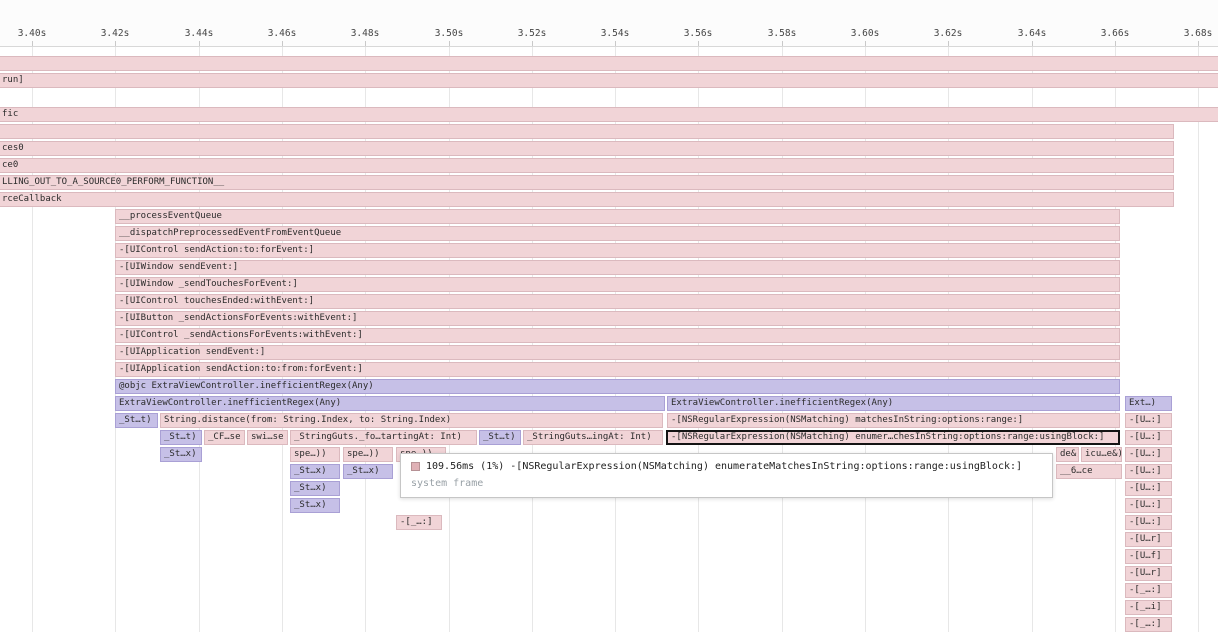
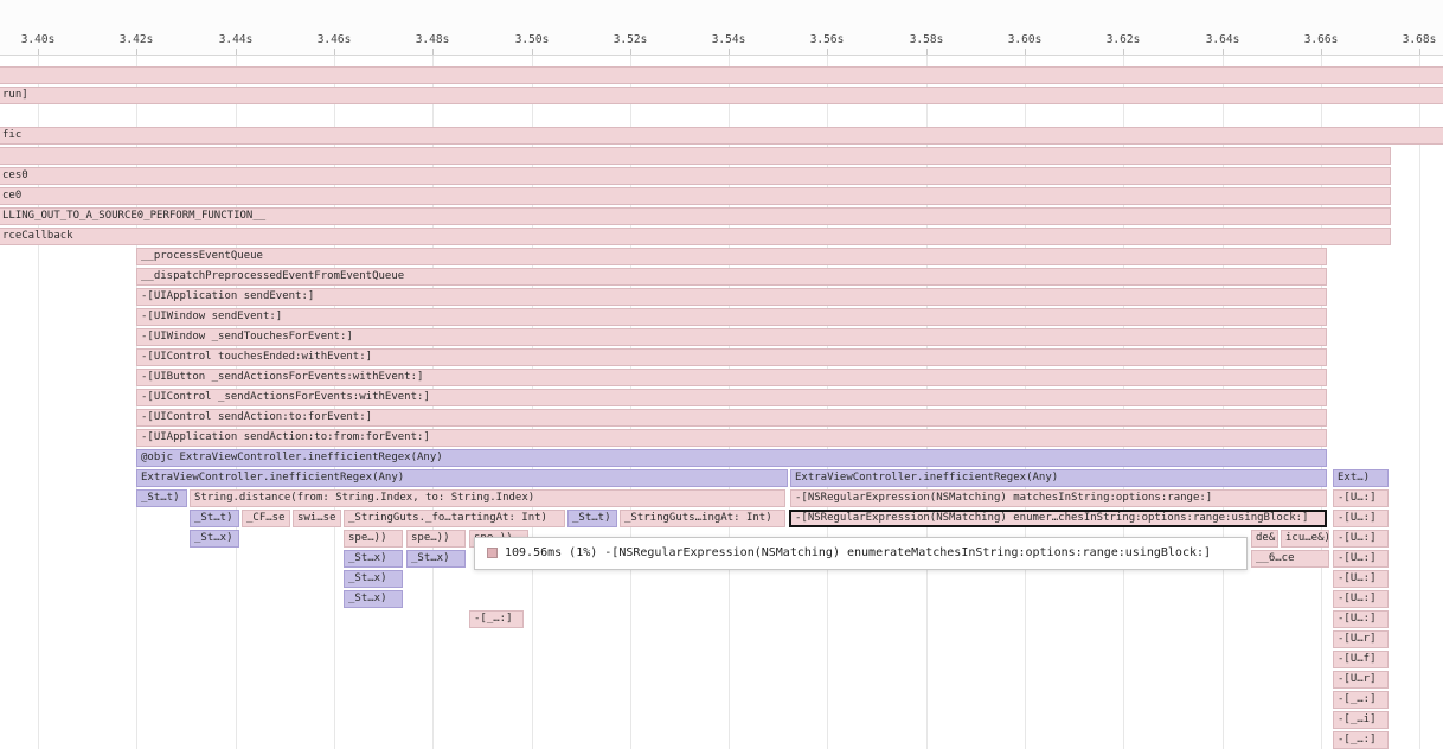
  3.40s
  3.42s
  3.44s
  3.46s
  3.48s
  3.50s
  3.52s
  3.54s
  3.56s
  3.58s
  3.60s
  3.62s
  3.64s
  3.66s
  3.68s
  run]
  fic
  ces0
  ce0
  LLING_OUT_TO_A_SOURCE0_PERFORM_FUNCTION__
  rceCallback
  __processEventQueue
  __dispatchPreprocessedEventFromEventQueue
- -[UIControl sendAction:to:forEvent:]
+ -[UIApplication sendEvent:]
  -[UIWindow sendEvent:]
  -[UIWindow _sendTouchesForEvent:]
  -[UIControl touchesEnded:withEvent:]
  -[UIButton _sendActionsForEvents:withEvent:]
  -[UIControl _sendActionsForEvents:withEvent:]
- -[UIApplication sendEvent:]
+ -[UIControl sendAction:to:forEvent:]
  -[UIApplication sendAction:to:from:forEvent:]
  @objc ExtraViewController.inefficientRegex(Any)
  ExtraViewController.inefficientRegex(Any)
  ExtraViewController.inefficientRegex(Any)
  Ext…)
  _St…t)
  String.distance(from: String.Index, to: String.Index)
  -[NSRegularExpression(NSMatching) matchesInString:options:range:]
  -[U…:]
  _St…t)
  _CF…se
  swi…se
  _StringGuts._fo…tartingAt: Int)
  _St…t)
  _StringGuts…ingAt: Int)
  -[NSRegularExpression(NSMatching) enumer…chesInString:options:range:usingBlock:]
  -[U…:]
  _St…x)
  spe…))
  spe…))
  de&)
  icu…e&)
  -[U…:]
  _St…x)
  _St…x)
  __6…ce
  -[U…:]
  _St…x)
  -[U…:]
  _St…x)
  -[U…:]
  -[_…:]
  -[U…:]
  -[U…r]
  -[U…f]
  -[U…r]
  -[_…:]
  -[_…i]
  -[_…:]
  109.56ms (1%) -[NSRegularExpression(NSMatching) enumerateMatchesInString:options:range:usingBlock:]
- system frame
